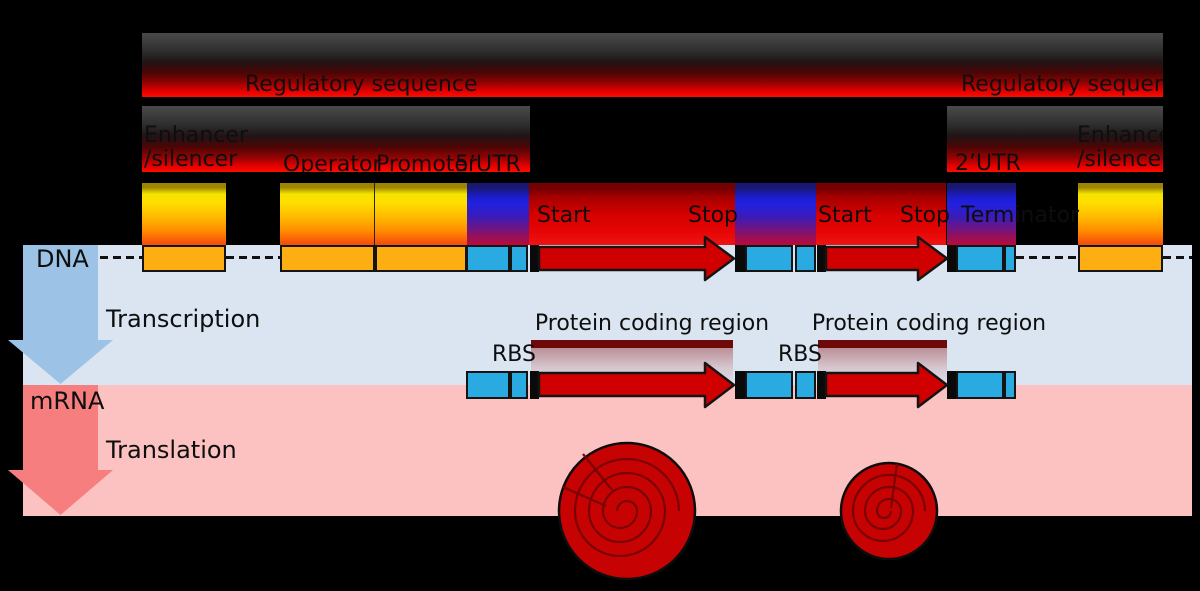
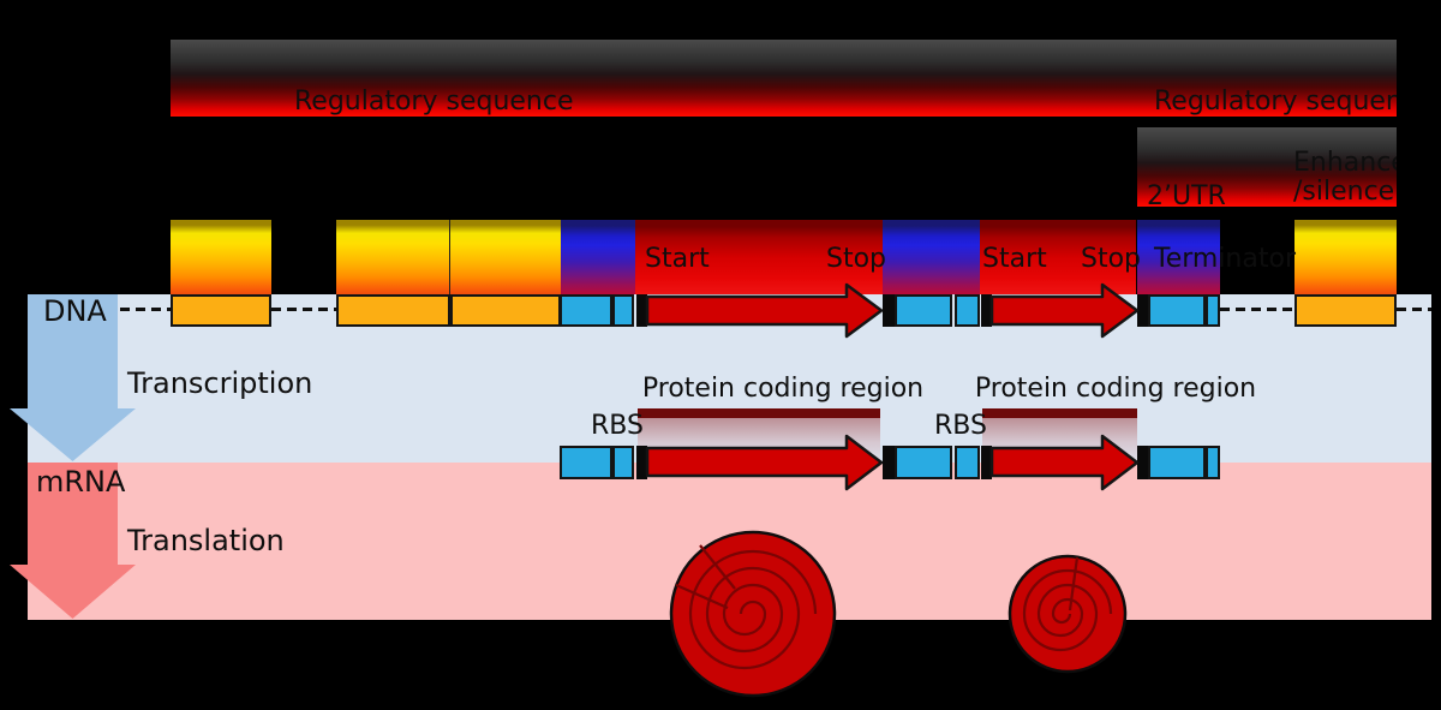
  Regulatory sequence
  Regulatory sequen
- Enhancer
- /silencer
- Operator
- Promoter
- 5’UTR
  2’UTR
  Enhanc
  /silence
  Start
  Stop
  Start
  Stop
  Terminator
  DNA
  Transcription
  mRNA
  Translation
  RBS
  RBS
  Protein coding region
  Protein coding region
